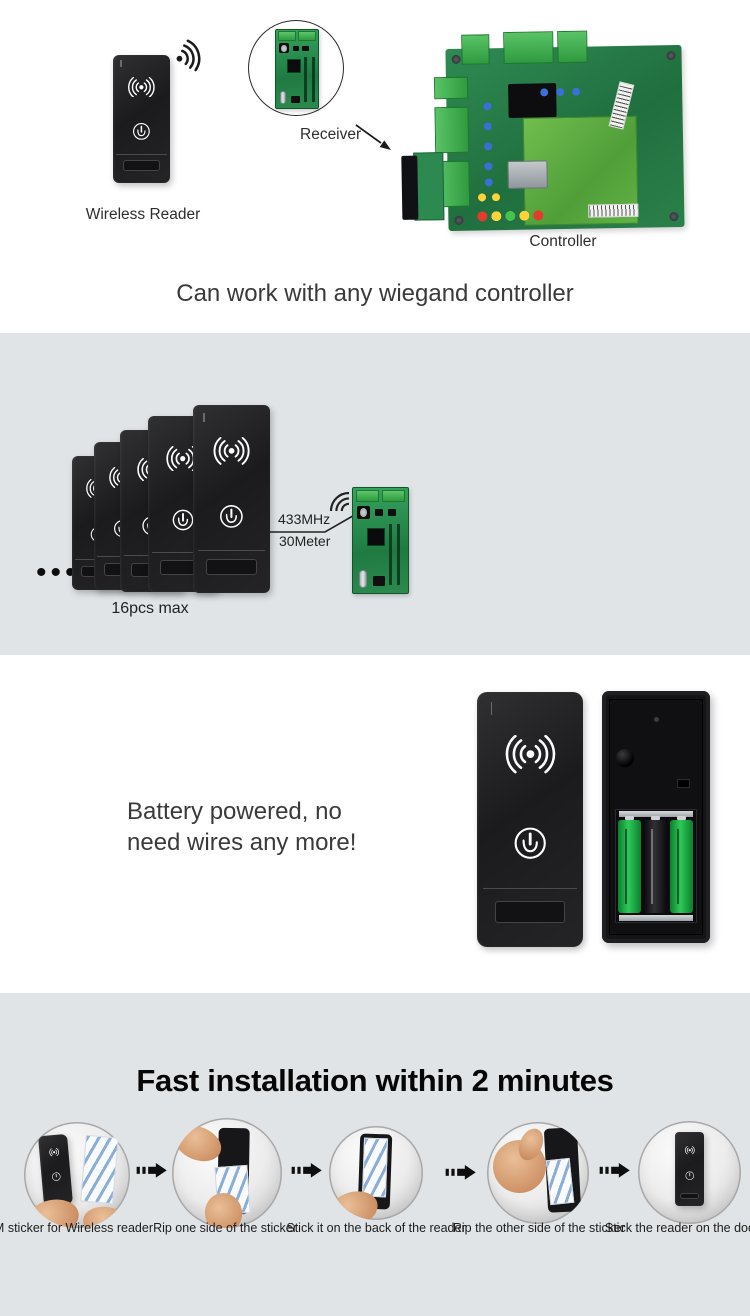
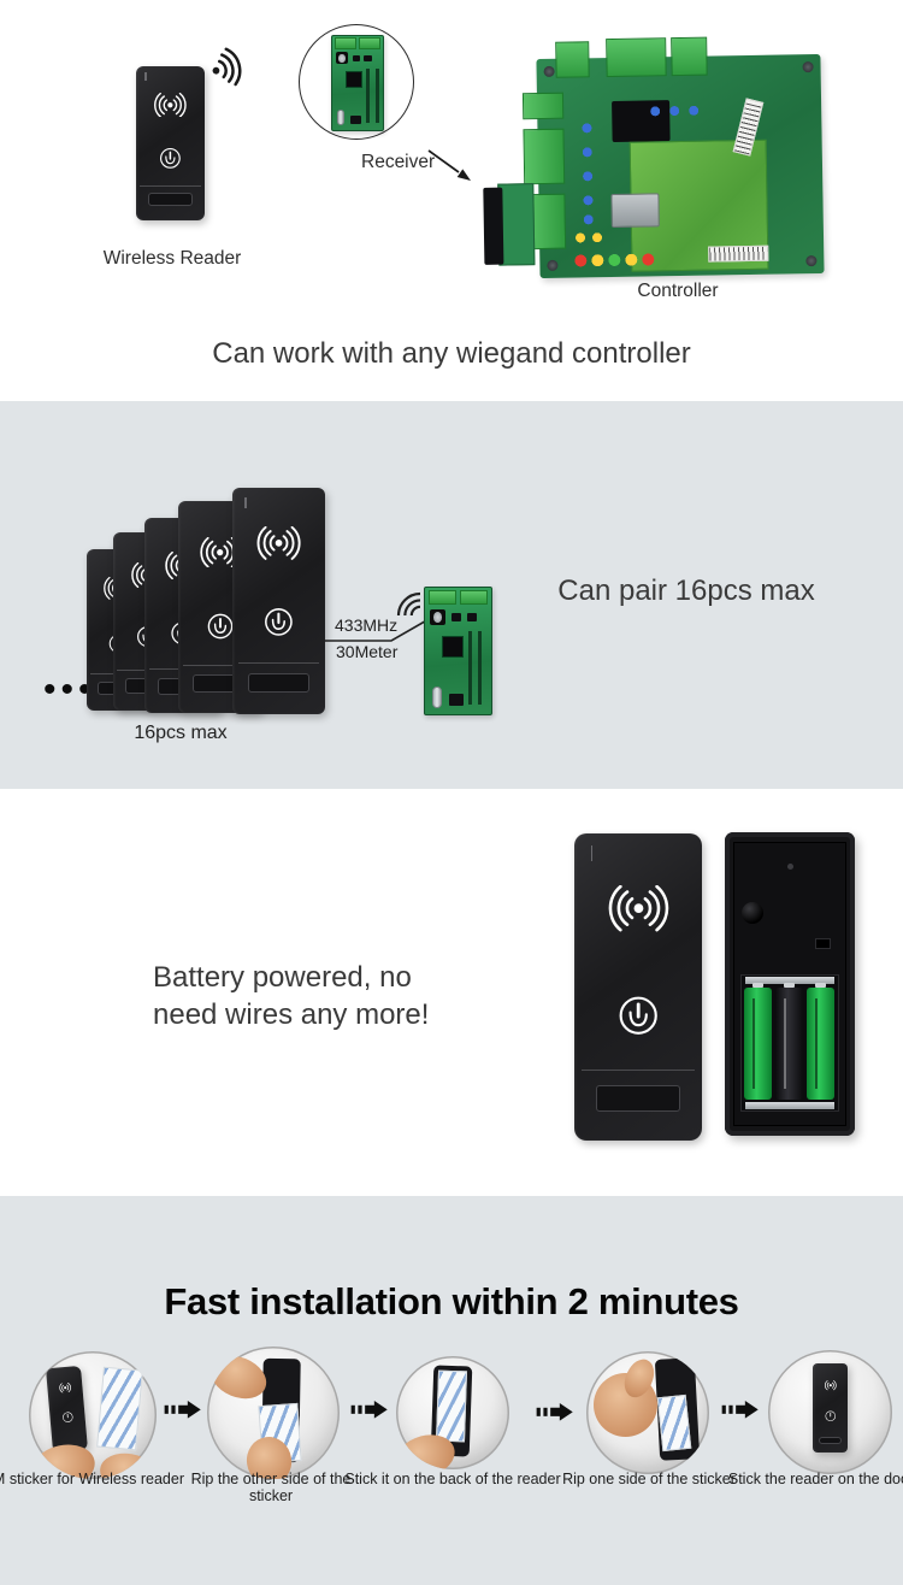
  Receiver
  Wireless Reader
  Controller
  Can work with any wiegand controller
  16pcs max
  433MHz
  30Meter
+ Can pair 16pcs max
  Battery powered, no
  need wires any more!
  Fast installation within 2 minutes
  sticker for Wireless reader
- Rip one side of the sticker
+ Rip the other side of the sticker
  Stick it on the back of the reader
- Rip the other side of the sticker
+ Rip one side of the sticker
  Stick the reader on the do
